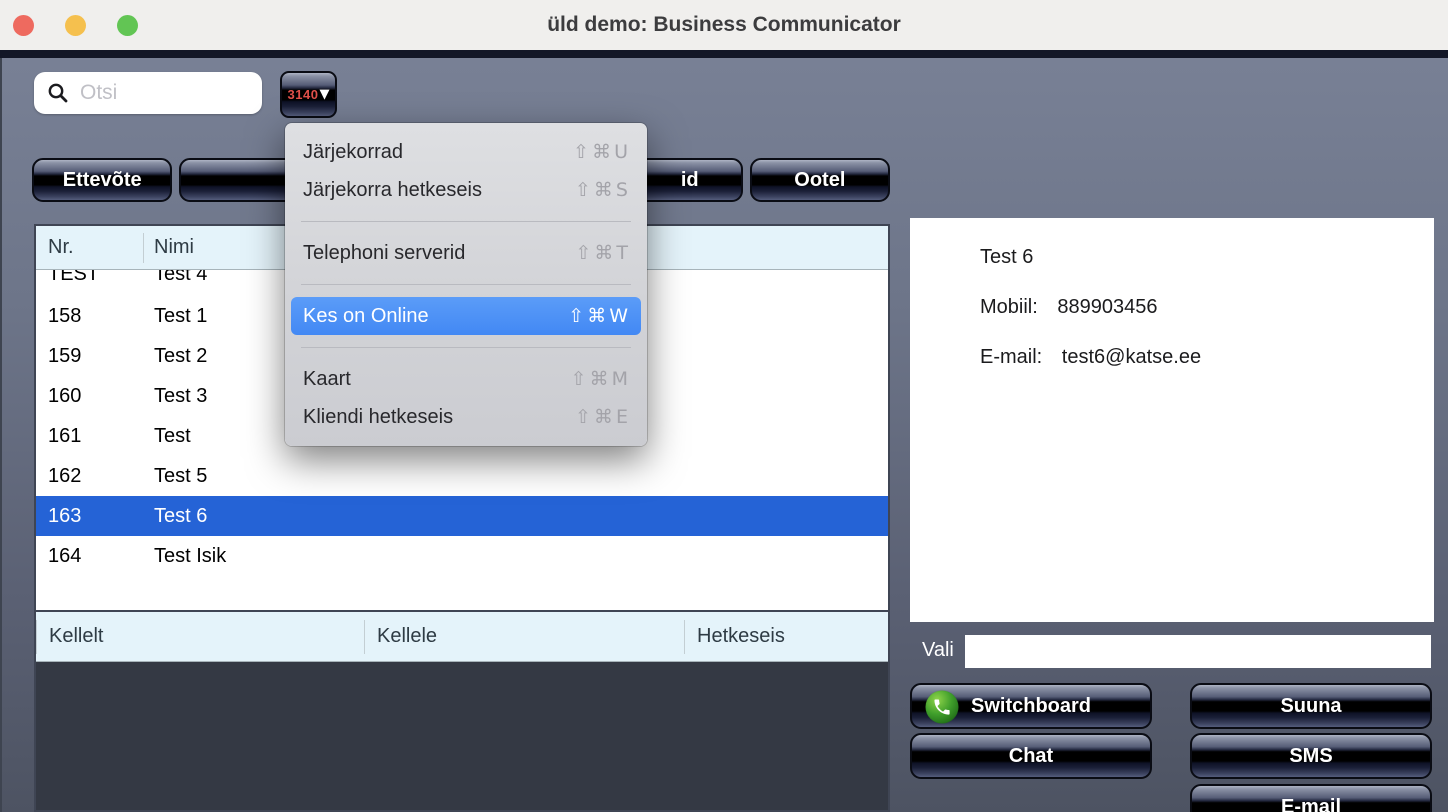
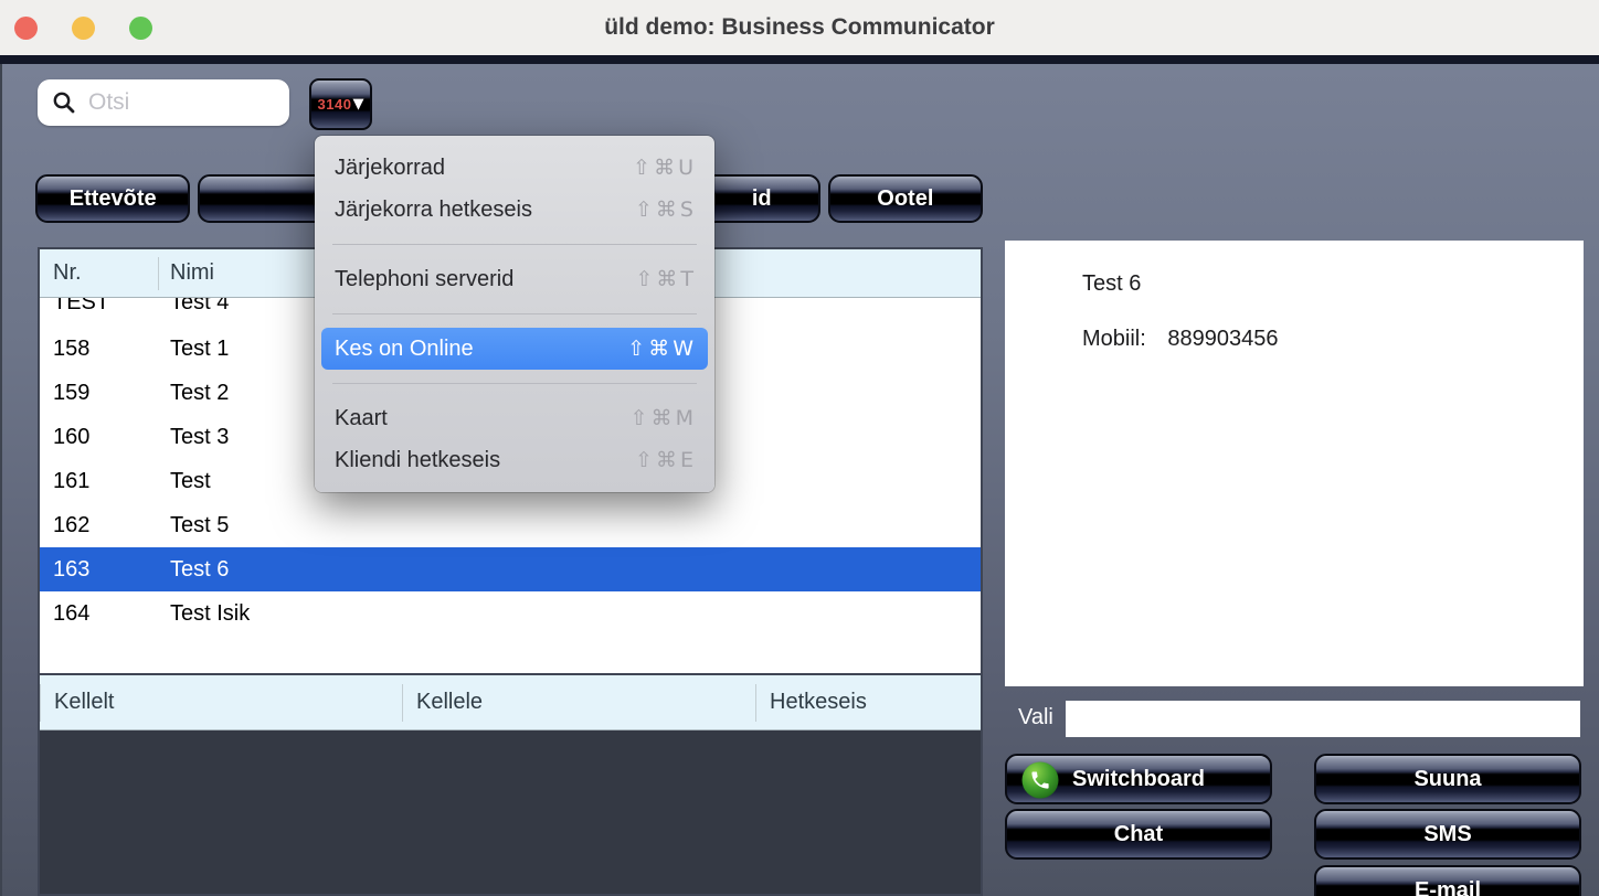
  üld demo: Business Communicator
  Otsi
  3140
  ▼
  Ettevõte
  id
  Ootel
  Nr.
  Nimi
  TEST
  Test 4
  158
  Test 1
  159
  Test 2
  160
  Test 3
  161
  Test
  162
  Test 5
  163
  Test 6
  164
  Test Isik
  Kellelt
  Kellele
  Hetkeseis
  Järjekorrad
  ⇧⌘U
  Järjekorra hetkeseis
  ⇧⌘S
  Telephoni serverid
  ⇧⌘T
  Kes on Online
  ⇧⌘W
  Kaart
  ⇧⌘M
  Kliendi hetkeseis
  ⇧⌘E
  Test 6
  Mobiil: 889903456
- E-mail: test6@katse.ee
  Vali
  Switchboard
  Chat
  Suuna
  SMS
  E-mail
